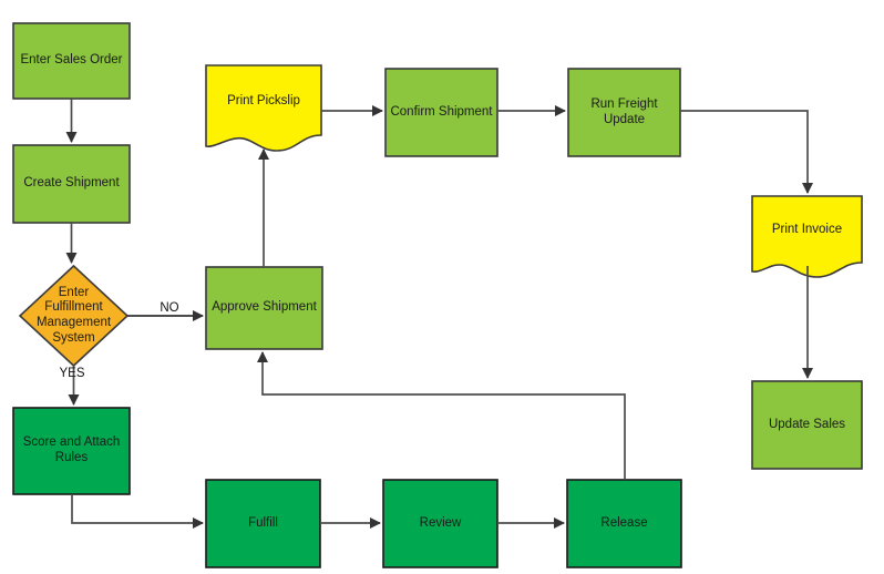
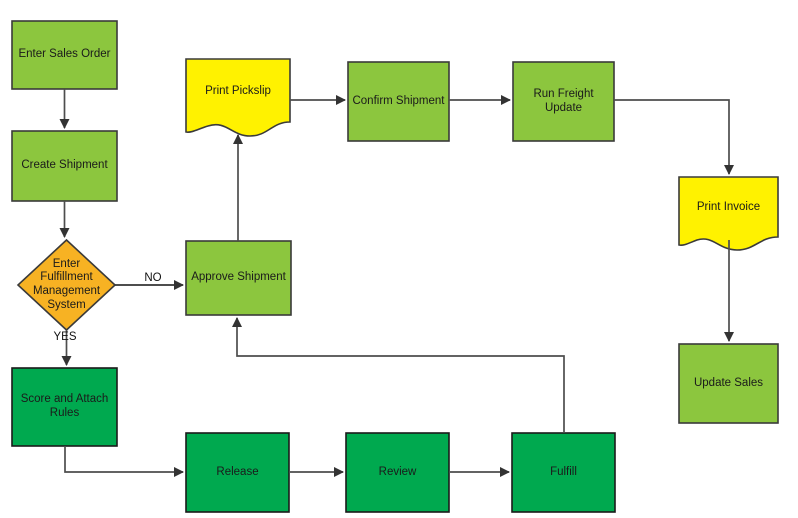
  Enter Sales Order
  Create Shipment
  Enter
  Fulfillment
  Management
  System
  Score and Attach
  Rules
  Approve Shipment
  Print Pickslip
  Confirm Shipment
  Run Freight
  Update
  Print Invoice
  Update Sales
- Fulfill
+ Release
  Review
- Release
+ Fulfill
  NO
  YES
